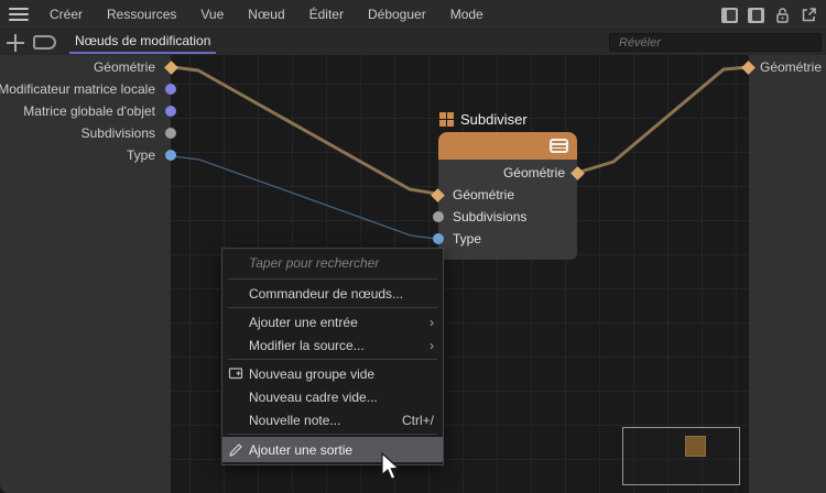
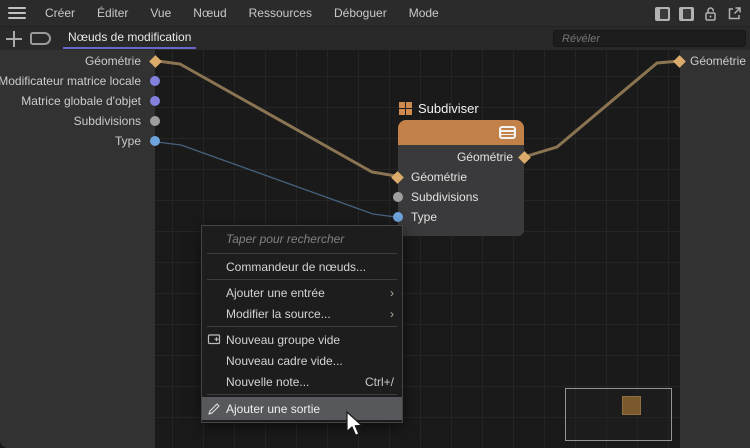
  Créer
- Ressources
+ Éditer
  Vue
  Nœud
- Éditer
+ Ressources
  Déboguer
  Mode
  Nœuds de modification
  Révéler
  Géométrie
  Modificateur matrice locale
  Matrice globale d'objet
  Subdivisions
  Type
  Géométrie
  Subdiviser
  Géométrie
  Géométrie
  Subdivisions
  Type
  Taper pour rechercher
  Commandeur de nœuds...
  Ajouter une entrée
  ›
  Modifier la source...
  ›
  Nouveau groupe vide
  Nouveau cadre vide...
  Nouvelle note...
  Ctrl+/
  Ajouter une sortie
